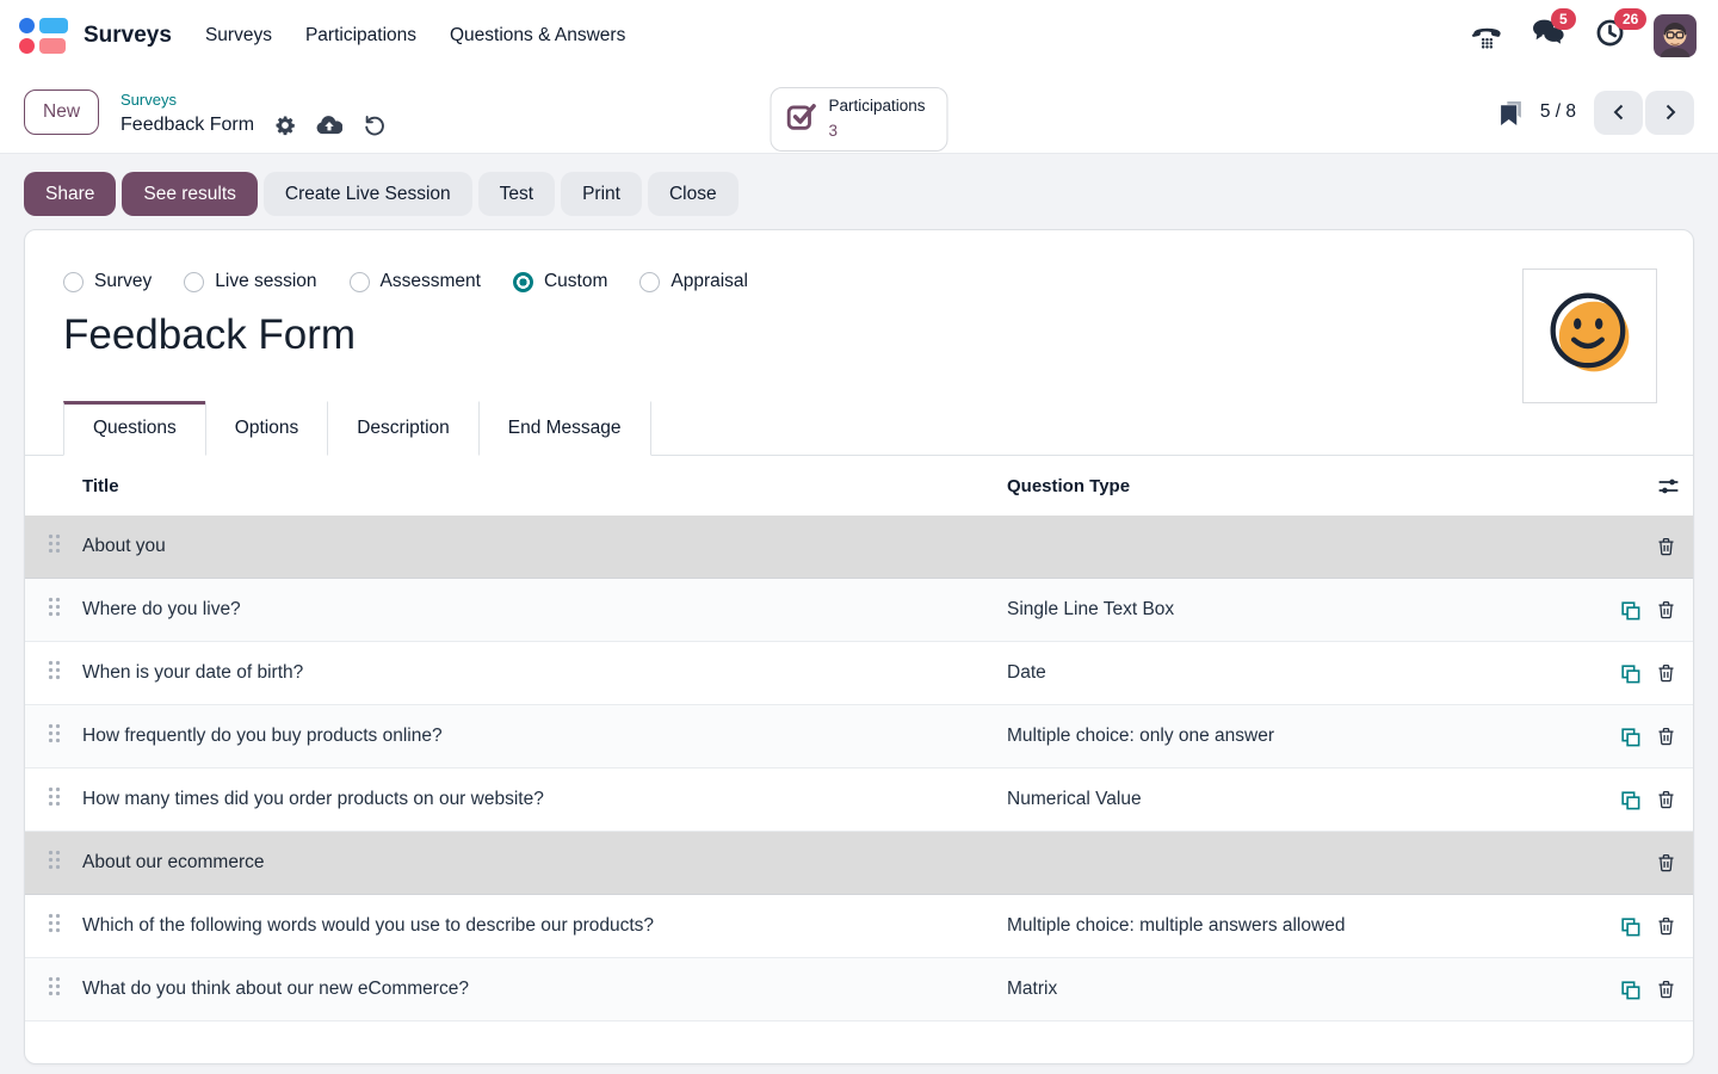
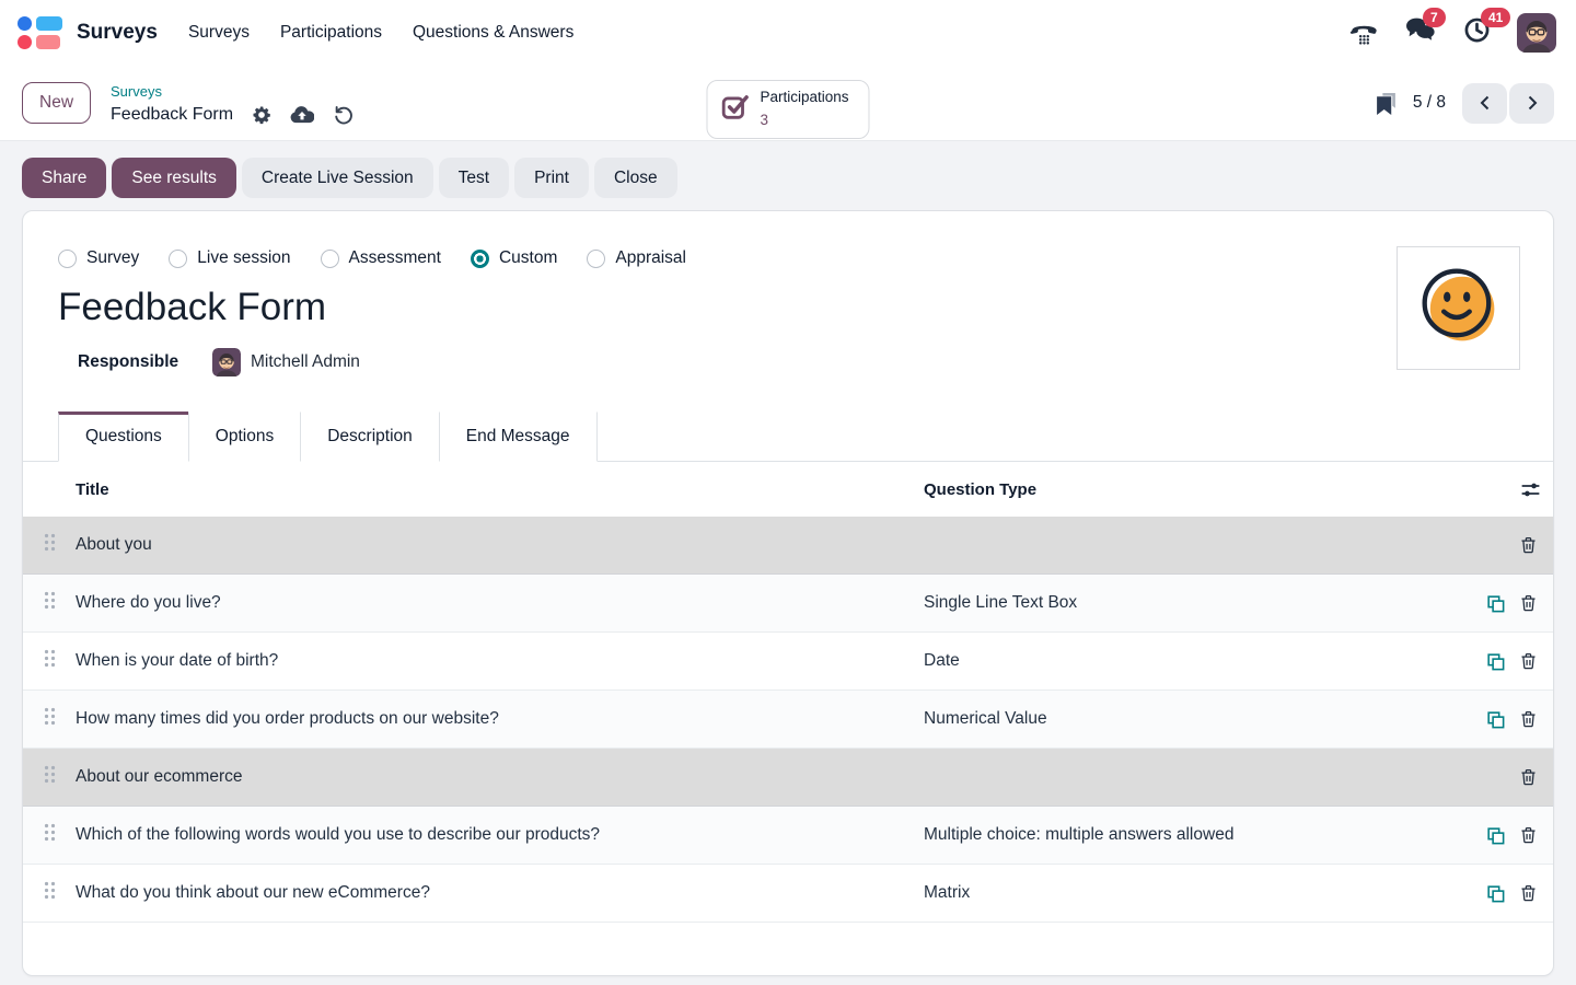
  Surveys
  Surveys
  Participations
  Questions & Answers
- 5
+ 7
- 26
+ 41
  New
  Surveys
  Feedback Form
  Participations
  3
  5 / 8
  Share
  See results
  Create Live Session
  Test
  Print
  Close
  Survey
  Live session
  Assessment
  Custom
  Appraisal
  Feedback Form
+ Responsible
+ Mitchell Admin
  Questions
  Options
  Description
  End Message
  	Title	Question Type
  	About you
  	Where do you live?	Single Line Text Box
  	When is your date of birth?	Date
- 	How frequently do you buy products online?	Multiple choice: only one answer
  	How many times did you order products on our website?	Numerical Value
  	About our ecommerce
  	Which of the following words would you use to describe our products?	Multiple choice: multiple answers allowed
  	What do you think about our new eCommerce?	Matrix
